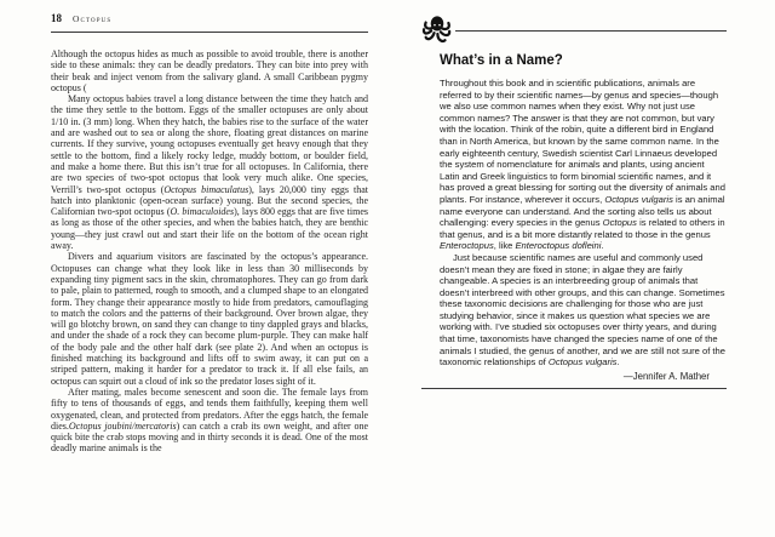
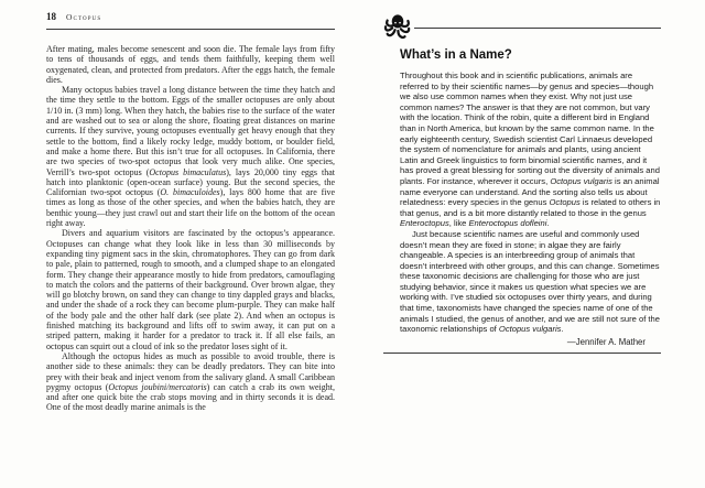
  18
  Octopus
- Although the octopus hides as much as possible to avoid trouble, there is another side to these animals: they can be deadly predators. They can bite into prey with their beak and inject venom from the salivary gland. A small Caribbean pygmy octopus (
+ After mating, males become senescent and soon die. The female lays from fifty to tens of thousands of eggs, and tends them faithfully, keeping them well oxygenated, clean, and protected from predators. After the eggs hatch, the female dies.
- Many octopus babies travel a long distance between the time they hatch and the time they settle to the bottom. Eggs of the smaller octopuses are only about 1/10 in. (3 mm) long. When they hatch, the babies rise to the surface of the water and are washed out to sea or along the shore, floating great distances on marine currents. If they survive, young octopuses eventually get heavy enough that they settle to the bottom, find a likely rocky ledge, muddy bottom, or boulder field, and make a home there. But this isn’t true for all octopuses. In California, there are two species of two-spot octopus that look very much alike. One species, Verrill’s two-spot octopus (Octopus bimaculatus), lays 20,000 tiny eggs that hatch into planktonic (open-ocean surface) young. But the second species, the Californian two-spot octopus (O. bimaculoides), lays 800 eggs that are five times as long as those of the other species, and when the babies hatch, they are benthic young—they just crawl out and start their life on the bottom of the ocean right away.
+ Many octopus babies travel a long distance between the time they hatch and the time they settle to the bottom. Eggs of the smaller octopuses are only about 1/10 in. (3 mm) long. When they hatch, the babies rise to the surface of the water and are washed out to sea or along the shore, floating great distances on marine currents. If they survive, young octopuses eventually get heavy enough that they settle to the bottom, find a likely rocky ledge, muddy bottom, or boulder field, and make a home there. But this isn’t true for all octopuses. In California, there are two species of two-spot octopus that look very much alike. One species, Verrill’s two-spot octopus (Octopus bimaculatus), lays 20,000 tiny eggs that hatch into planktonic (open-ocean surface) young. But the second species, the Californian two-spot octopus (O. bimaculoides), lays 800 home that are five times as long as those of the other species, and when the babies hatch, they are benthic young—they just crawl out and start their life on the bottom of the ocean right away.
  Divers and aquarium visitors are fascinated by the octopus’s appearance. Octopuses can change what they look like in less than 30 milliseconds by expanding tiny pigment sacs in the skin, chromatophores. They can go from dark to pale, plain to patterned, rough to smooth, and a clumped shape to an elongated form. They change their appearance mostly to hide from predators, camouflaging to match the colors and the patterns of their background. Over brown algae, they will go blotchy brown, on sand they can change to tiny dappled grays and blacks, and under the shade of a rock they can become plum-purple. They can make half of the body pale and the other half dark (see plate 2). And when an octopus is finished matching its background and lifts off to swim away, it can put on a striped pattern, making it harder for a predator to track it. If all else fails, an octopus can squirt out a cloud of ink so the predator loses sight of it.
- After mating, males become senescent and soon die. The female lays from fifty to tens of thousands of eggs, and tends them faithfully, keeping them well oxygenated, clean, and protected from predators. After the eggs hatch, the female dies.Octopus joubini/mercatoris) can catch a crab its own weight, and after one quick bite the crab stops moving and in thirty seconds it is dead. One of the most deadly marine animals is the
+ Although the octopus hides as much as possible to avoid trouble, there is another side to these animals: they can be deadly predators. They can bite into prey with their beak and inject venom from the salivary gland. A small Caribbean pygmy octopus (Octopus joubini/mercatoris) can catch a crab its own weight, and after one quick bite the crab stops moving and in thirty seconds it is dead. One of the most deadly marine animals is the
  What’s in a Name?
- Throughout this book and in scientific publications, animals are referred to by their scientific names—by genus and species—though we also use common names when they exist. Why not just use common names? The answer is that they are not common, but vary with the location. Think of the robin, quite a different bird in England than in North America, but known by the same common name. In the early eighteenth century, Swedish scientist Carl Linnaeus developed the system of nomenclature for animals and plants, using ancient Latin and Greek linguistics to form binomial scientific names, and it has proved a great blessing for sorting out the diversity of animals and plants. For instance, wherever it occurs, Octopus vulgaris is an animal name everyone can understand. And the sorting also tells us about challenging: every species in the genus Octopus is related to others in that genus, and is a bit more distantly related to those in the genus Enteroctopus, like Enteroctopus dofleini.
+ Throughout this book and in scientific publications, animals are referred to by their scientific names—by genus and species—though we also use common names when they exist. Why not just use common names? The answer is that they are not common, but vary with the location. Think of the robin, quite a different bird in England than in North America, but known by the same common name. In the early eighteenth century, Swedish scientist Carl Linnaeus developed the system of nomenclature for animals and plants, using ancient Latin and Greek linguistics to form binomial scientific names, and it has proved a great blessing for sorting out the diversity of animals and plants. For instance, wherever it occurs, Octopus vulgaris is an animal name everyone can understand. And the sorting also tells us about relatedness: every species in the genus Octopus is related to others in that genus, and is a bit more distantly related to those in the genus Enteroctopus, like Enteroctopus dofleini.
  Just because scientific names are useful and commonly used doesn’t mean they are fixed in stone; in algae they are fairly changeable. A species is an interbreeding group of animals that doesn’t interbreed with other groups, and this can change. Sometimes these taxonomic decisions are challenging for those who are just studying behavior, since it makes us question what species we are working with. I’ve studied six octopuses over thirty years, and during that time, taxonomists have changed the species name of one of the animals I studied, the genus of another, and we are still not sure of the taxonomic relationships of Octopus vulgaris.
  —Jennifer A. Mather
